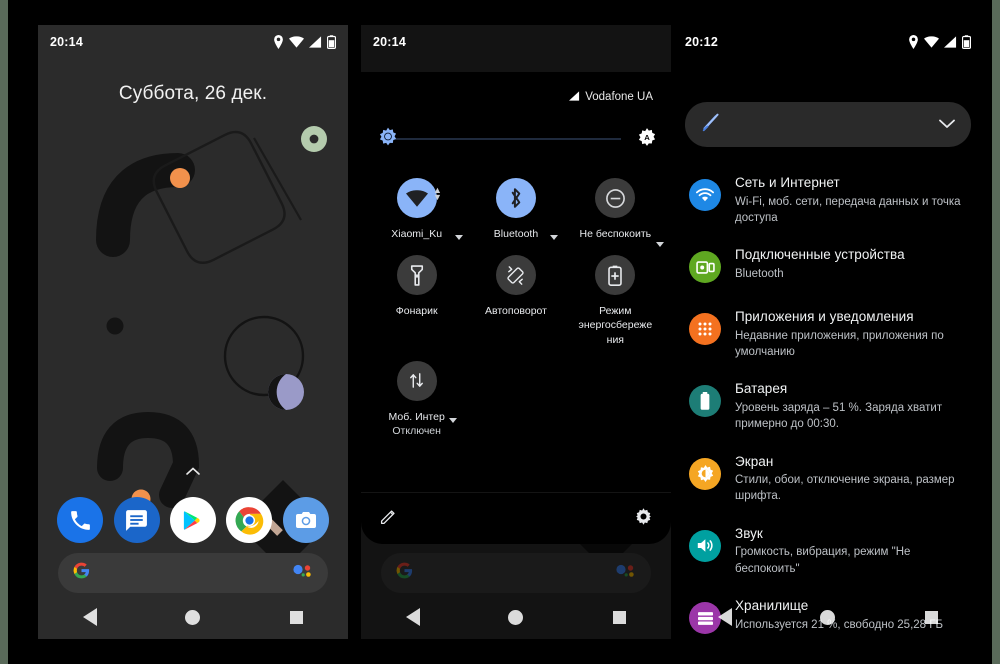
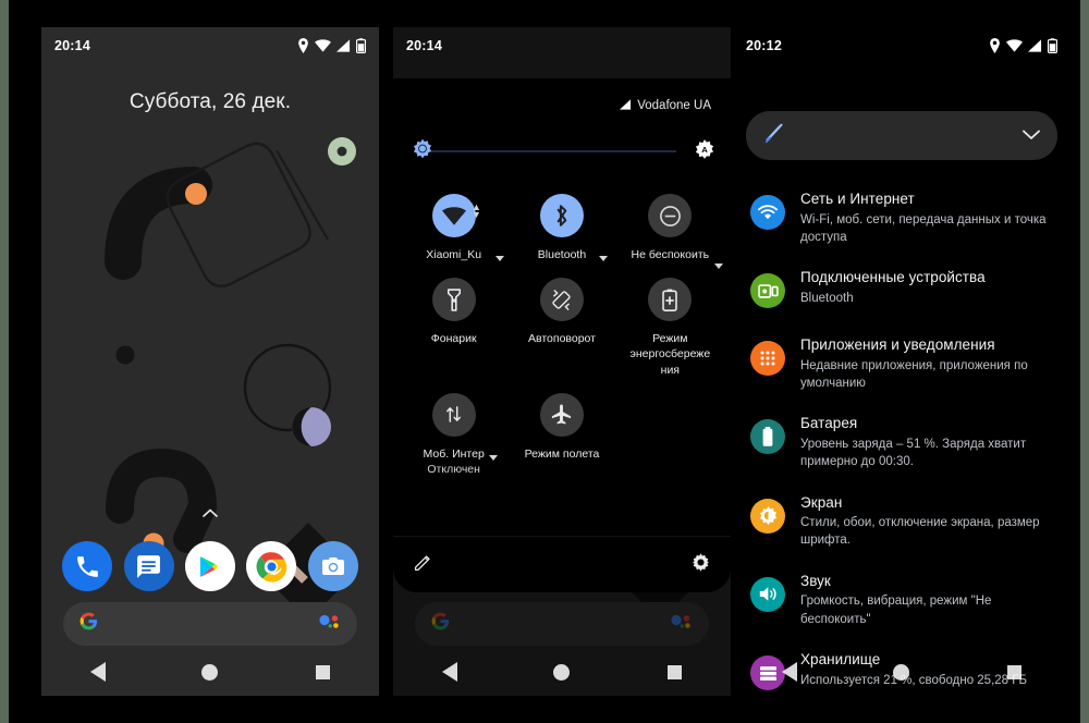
  Суббота, 26 дек.
  20:14
  Vodafone UA
  A
  ▲
  ▼
  Xiaomi_Ku
  Bluetooth
  Не беспокоить
  Фонарик
  Автоповорот
  Режим энергосбережения
  Моб. Интер
  Отключен
+ Режим полета
  20:14
  Сеть и Интернет
  Wi-Fi, моб. сети, передача данных и точка доступа
  Подключенные устройства
  Bluetooth
  Приложения и уведомления
  Недавние приложения, приложения по умолчанию
  Батарея
  Уровень заряда – 51 %. Заряда хватит примерно до 00:30.
  Экран
  Стили, обои, отключение экрана, размер шрифта.
  Звук
  Громкость, вибрация, режим "Не беспокоить"
  Хранилище
  Используется 21 %, свободно 25,28 ГБ
  20:12
